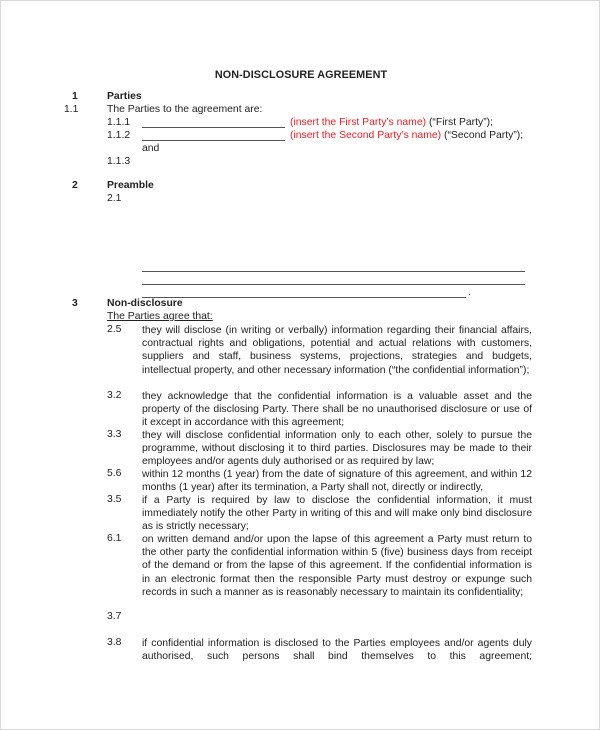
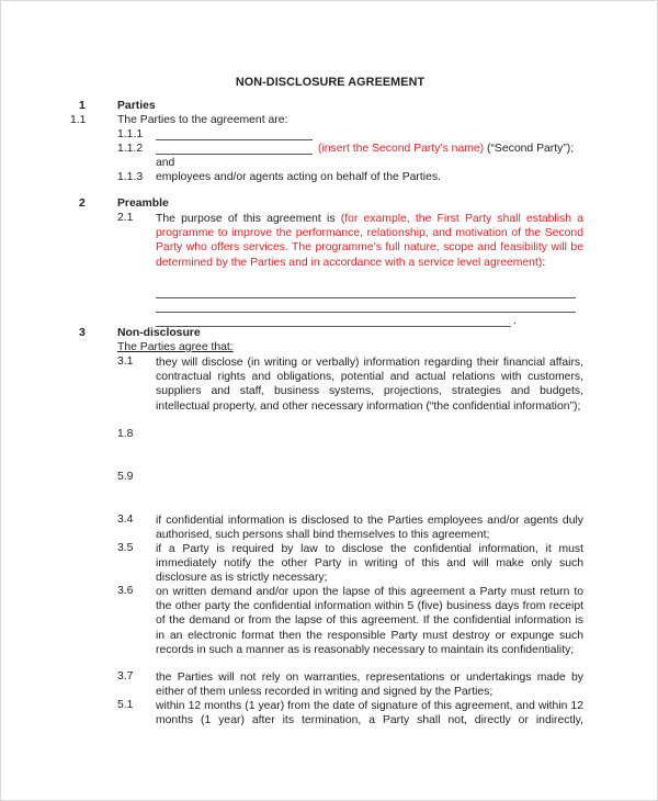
  NON-DISCLOSURE AGREEMENT
  1
  Parties
  1.1
  The Parties to the agreement are:
  1.1.1
- (insert the First Party’s name) (“First Party”);
  1.1.2
  (insert the Second Party’s name) (“Second Party”);
  and
  1.1.3
+ employees and/or agents acting on behalf of the Parties.
  2
  Preamble
  2.1
+ The purpose of this agreement is (for example, the First Party shall establish a programme to improve the performance, relationship, and motivation of the Second Party who offers services. The programme’s full nature, scope and feasibility will be determined by the Parties and in accordance with a service level agreement):
  .
  3
  Non-disclosure
  The Parties agree that:
- 2.5
+ 3.1
  they will disclose (in writing or verbally) information regarding their financial affairs, contractual rights and obligations, potential and actual relations with customers, suppliers and staff, business systems, projections, strategies and budgets, intellectual property, and other necessary information (“the confidential information”);
- 3.2
+ 1.8
- they acknowledge that the confidential information is a valuable asset and the property of the disclosing Party. There shall be no unauthorised disclosure or use of it except in accordance with this agreement;
- 3.3
+ 5.9
- they will disclose confidential information only to each other, solely to pursue the programme, without disclosing it to third parties. Disclosures may be made to their employees and/or agents duly authorised or as required by law;
- 5.6
+ 3.4
- within 12 months (1 year) from the date of signature of this agreement, and within 12 months (1 year) after its termination, a Party shall not, directly or indirectly,
+ if confidential information is disclosed to the Parties employees and/or agents duly authorised, such persons shall bind themselves to this agreement;
  3.5
- if a Party is required by law to disclose the confidential information, it must immediately notify the other Party in writing of this and will make only bind disclosure as is strictly necessary;
+ if a Party is required by law to disclose the confidential information, it must immediately notify the other Party in writing of this and will make only such disclosure as is strictly necessary;
- 6.1
+ 3.6
  on written demand and/or upon the lapse of this agreement a Party must return to the other party the confidential information within 5 (five) business days from receipt of the demand or from the lapse of this agreement. If the confidential information is in an electronic format then the responsible Party must destroy or expunge such records in such a manner as is reasonably necessary to maintain its confidentiality;
  3.7
+ the Parties will not rely on warranties, representations or undertakings made by either of them unless recorded in writing and signed by the Parties;
- 3.8
+ 5.1
- if confidential information is disclosed to the Parties employees and/or agents duly authorised, such persons shall bind themselves to this agreement;
+ within 12 months (1 year) from the date of signature of this agreement, and within 12 months (1 year) after its termination, a Party shall not, directly or indirectly,
